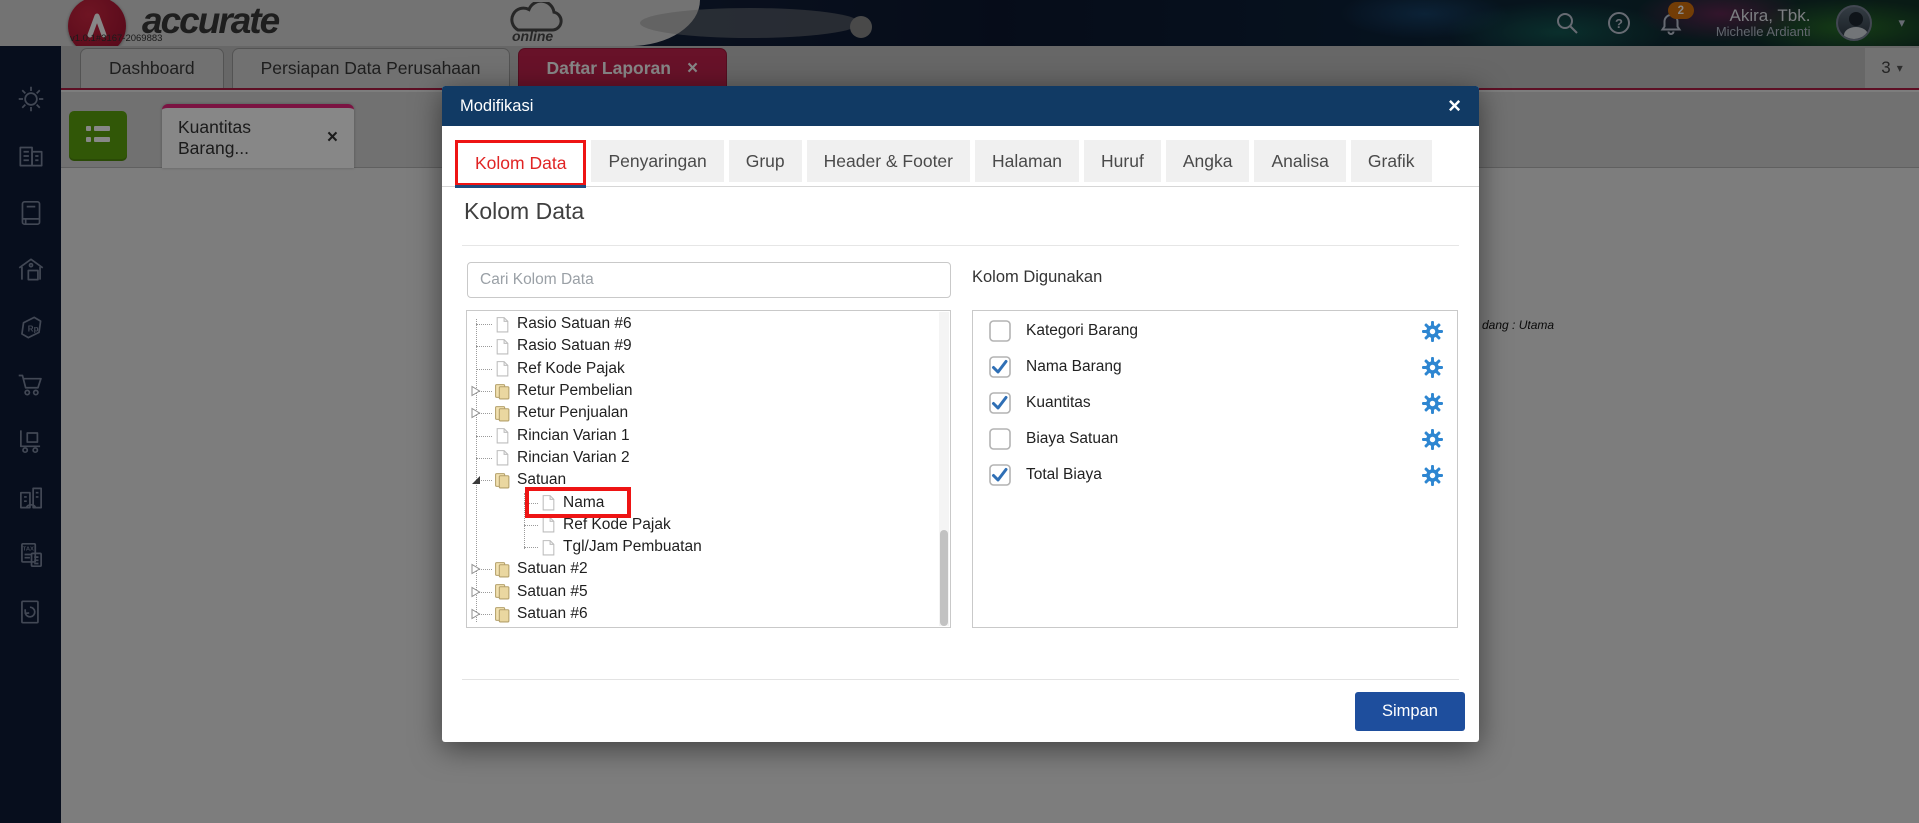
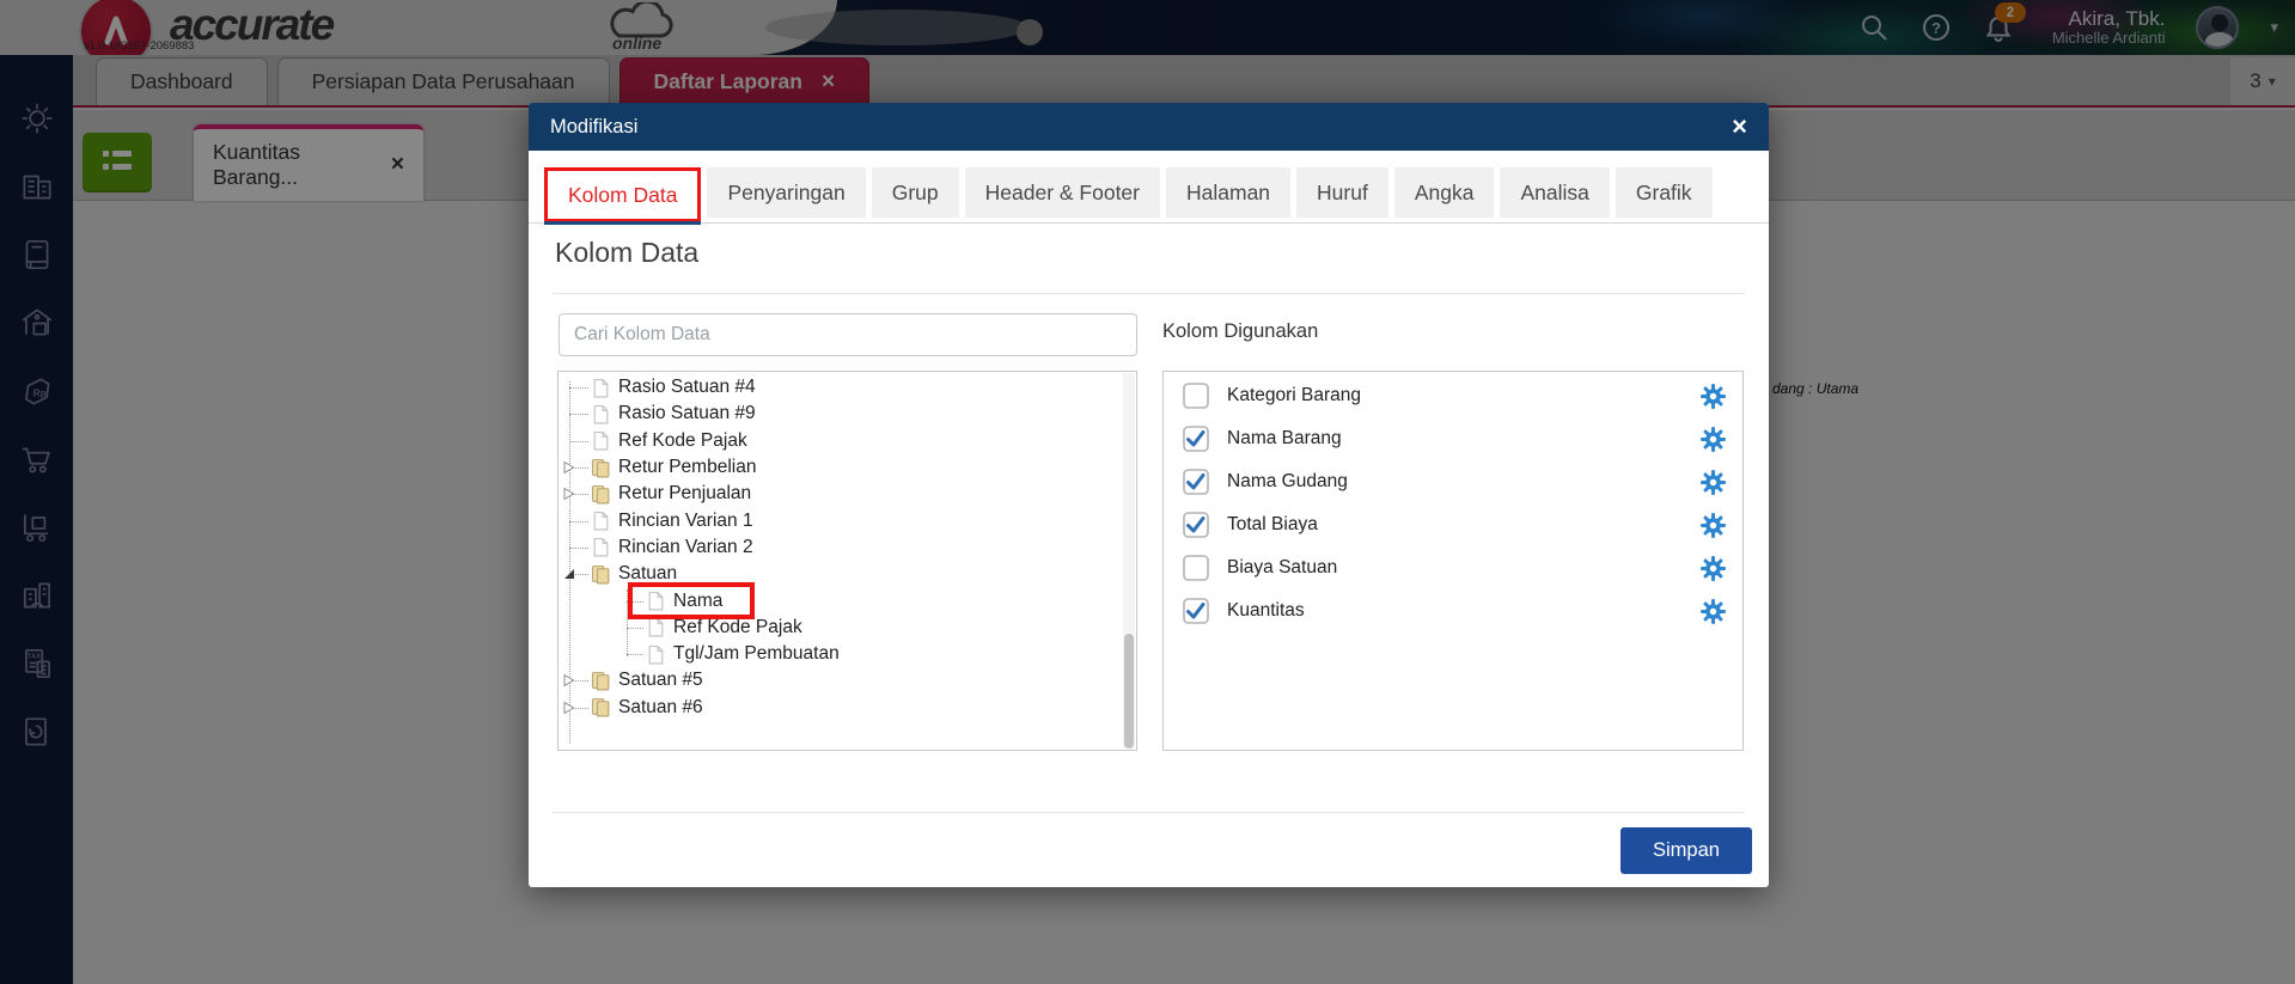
  accurate
  online
  v1.0.1#3167-2069883
  ?
  2
  Akira, Tbk.
  Michelle Ardianti
  ▾
  Dashboard
  Persiapan Data Perusahaan
  Daftar Laporan
  ×
  3
  ▾
  Kuantitas Barang...
  ×
  Rp
  dang : Utama
  Modifikasi
  ×
  Kolom Data
  Penyaringan
  Grup
  Header & Footer
  Halaman
  Huruf
  Angka
  Analisa
  Grafik
  Kolom Data
  Cari Kolom Data
- Rasio Satuan #6
+ Rasio Satuan #4
  Rasio Satuan #9
  Ref Kode Pajak
  Retur Pembelian
  Retur Penjualan
  Rincian Varian 1
  Rincian Varian 2
  Satuan
  Nama
  Ref Kode Pajak
  Tgl/Jam Pembuatan
- Satuan #2
  Satuan #5
  Satuan #6
  Kolom Digunakan
  Kategori Barang
  Nama Barang
+ Nama Gudang
- Kuantitas
+ Total Biaya
  Biaya Satuan
- Total Biaya
+ Kuantitas
  Simpan
